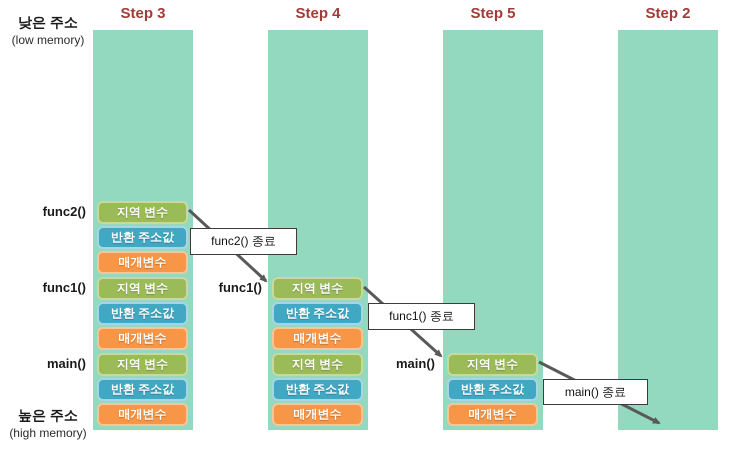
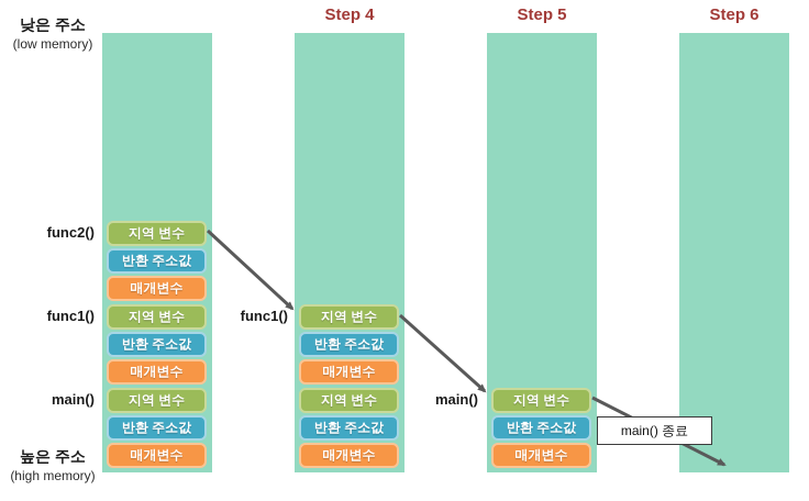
  낮은 주소
  (low memory)
  높은 주소
  (high memory)
- Step 3
  Step 4
  Step 5
- Step 2
+ Step 6
  func2()
  func1()
  main()
  func1()
  main()
  지역 변수
  반환 주소값
  매개변수
  지역 변수
  반환 주소값
  매개변수
  지역 변수
  반환 주소값
  매개변수
  지역 변수
  반환 주소값
  매개변수
  지역 변수
  반환 주소값
  매개변수
  지역 변수
  반환 주소값
  매개변수
- func2() 종료
- func1() 종료
  main() 종료
